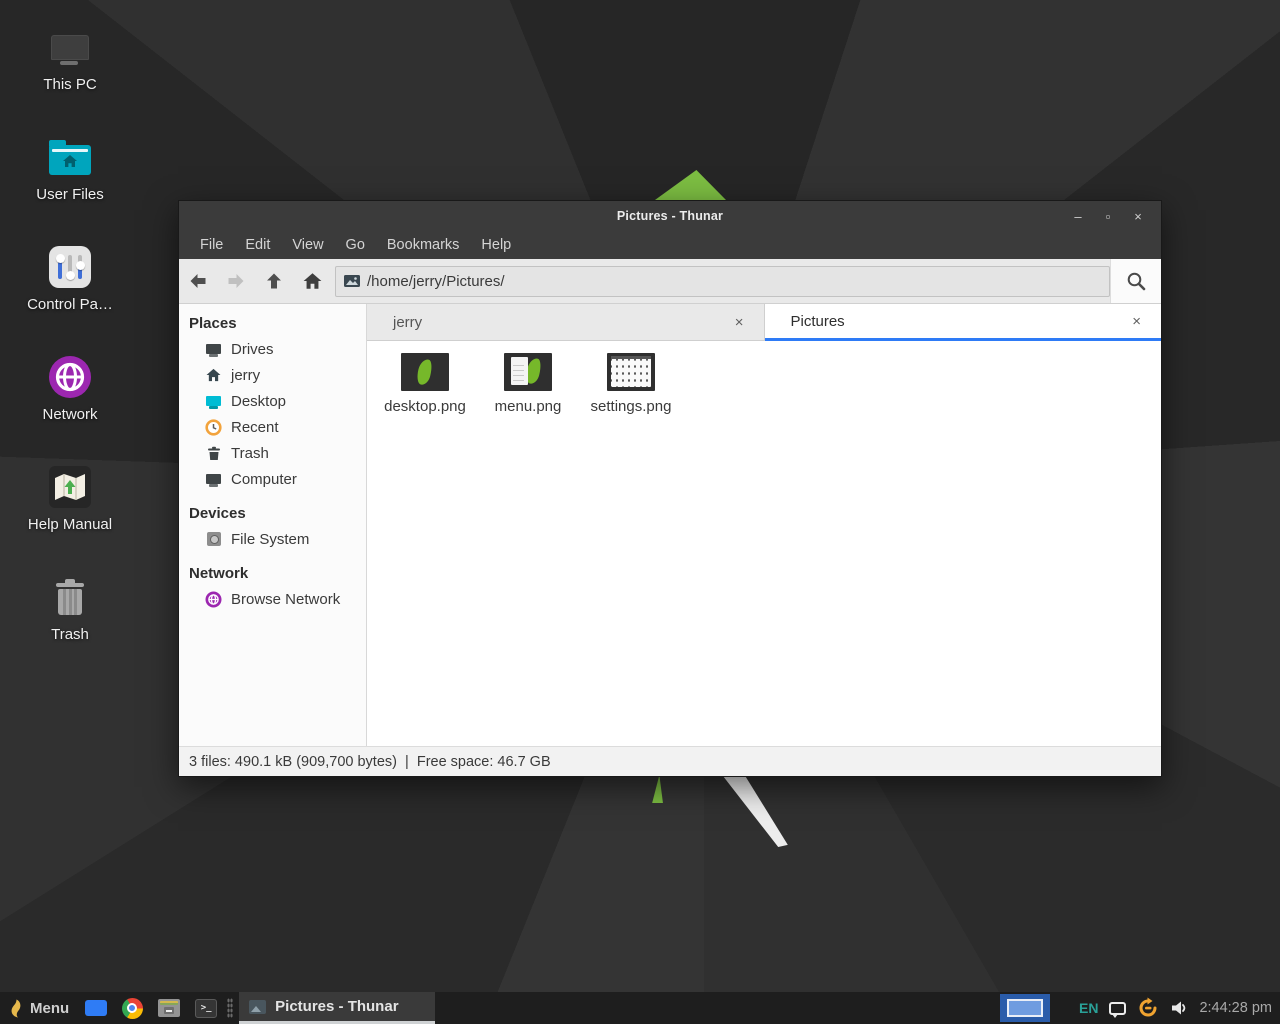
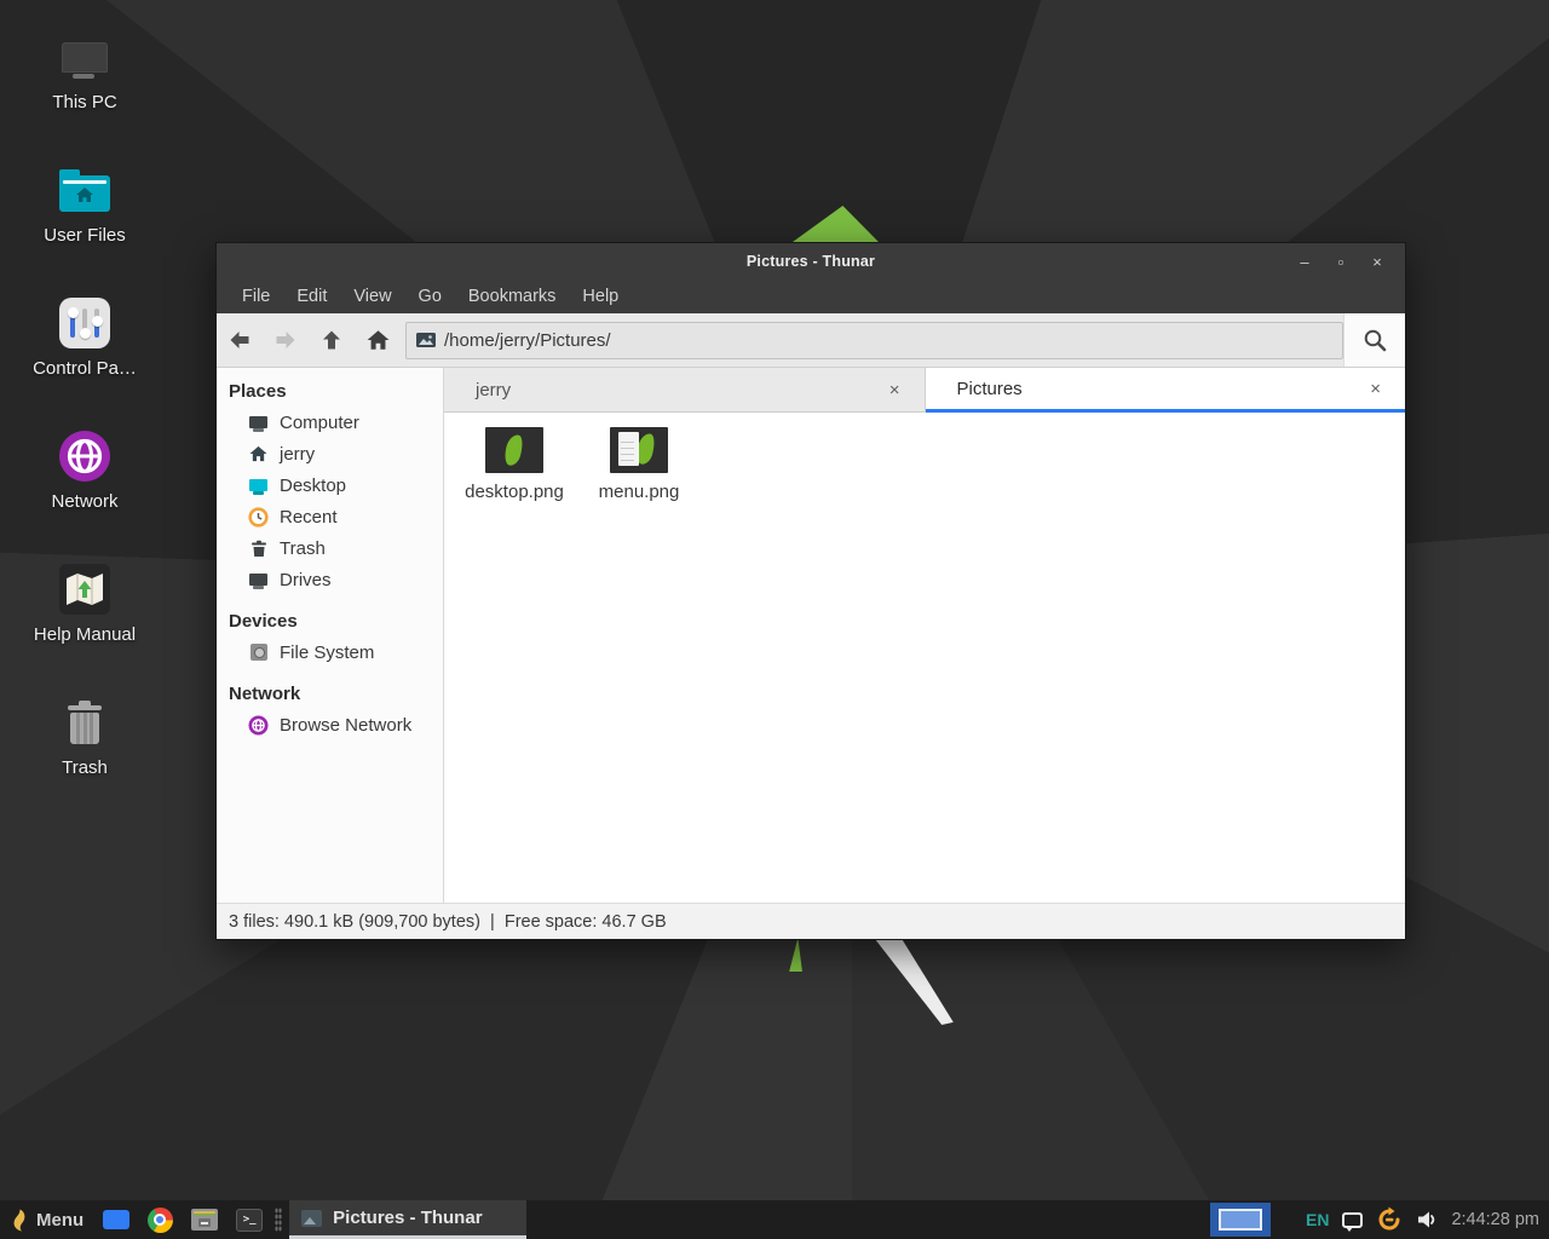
  This PC
  User Files
  Control Pa…
  Network
  Help Manual
  Trash
  Pictures - Thunar
  –
  ▫
  ×
  File
  Edit
  View
  Go
  Bookmarks
  Help
  /home/jerry/Pictures/
  Places
- Drives
+ Computer
  jerry
  Desktop
  Recent
  Trash
- Computer
+ Drives
  Devices
  File System
  Network
  Browse Network
  jerry
  ×
  Pictures
  ×
  desktop.png
  menu.png
- settings.png
  3 files: 490.1 kB (909,700 bytes) | Free space: 46.7 GB
  Menu
  Pictures - Thunar
  EN
  2:44:28 pm
